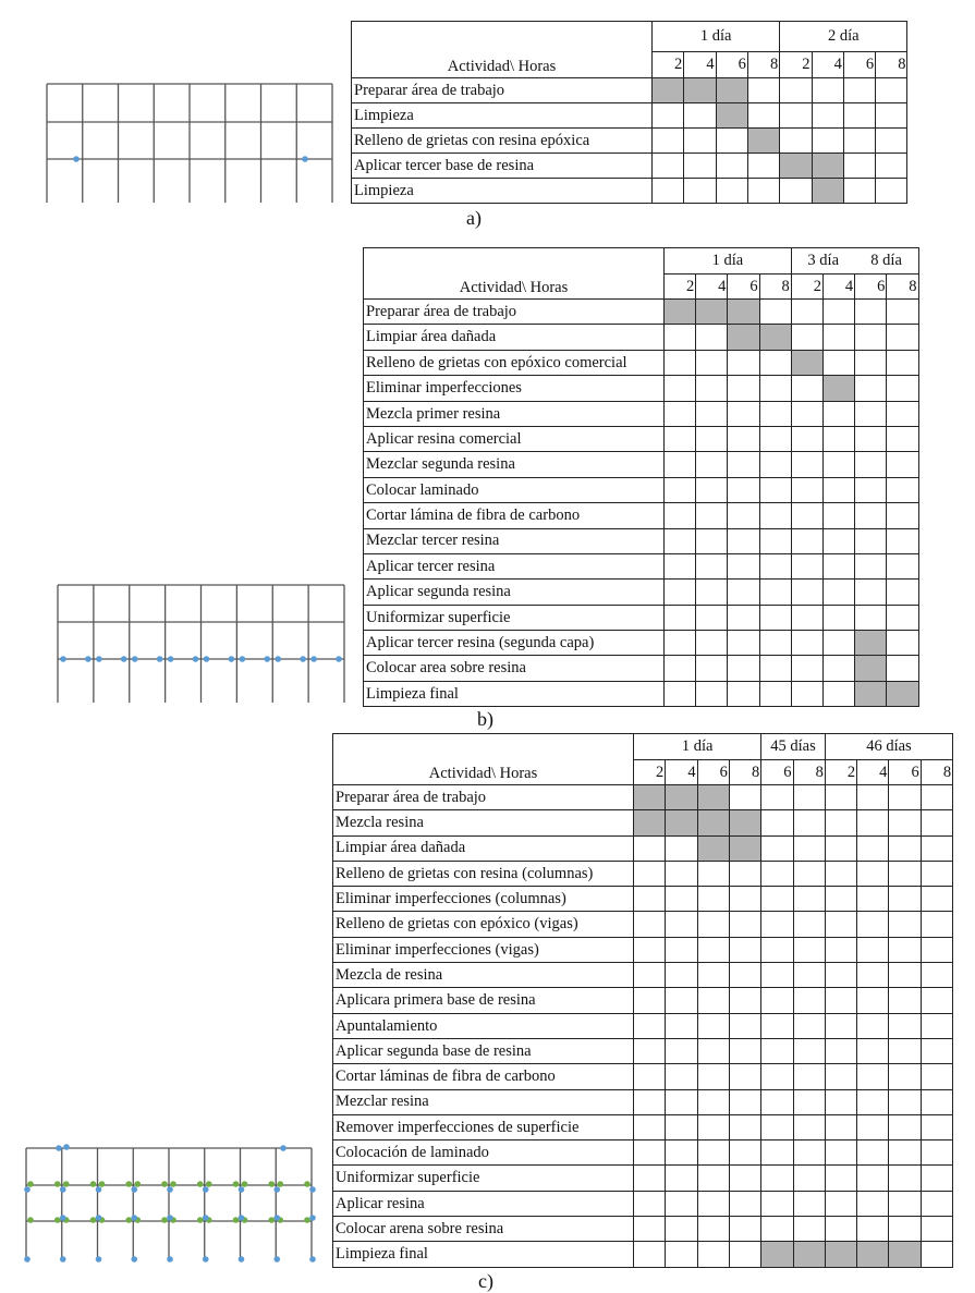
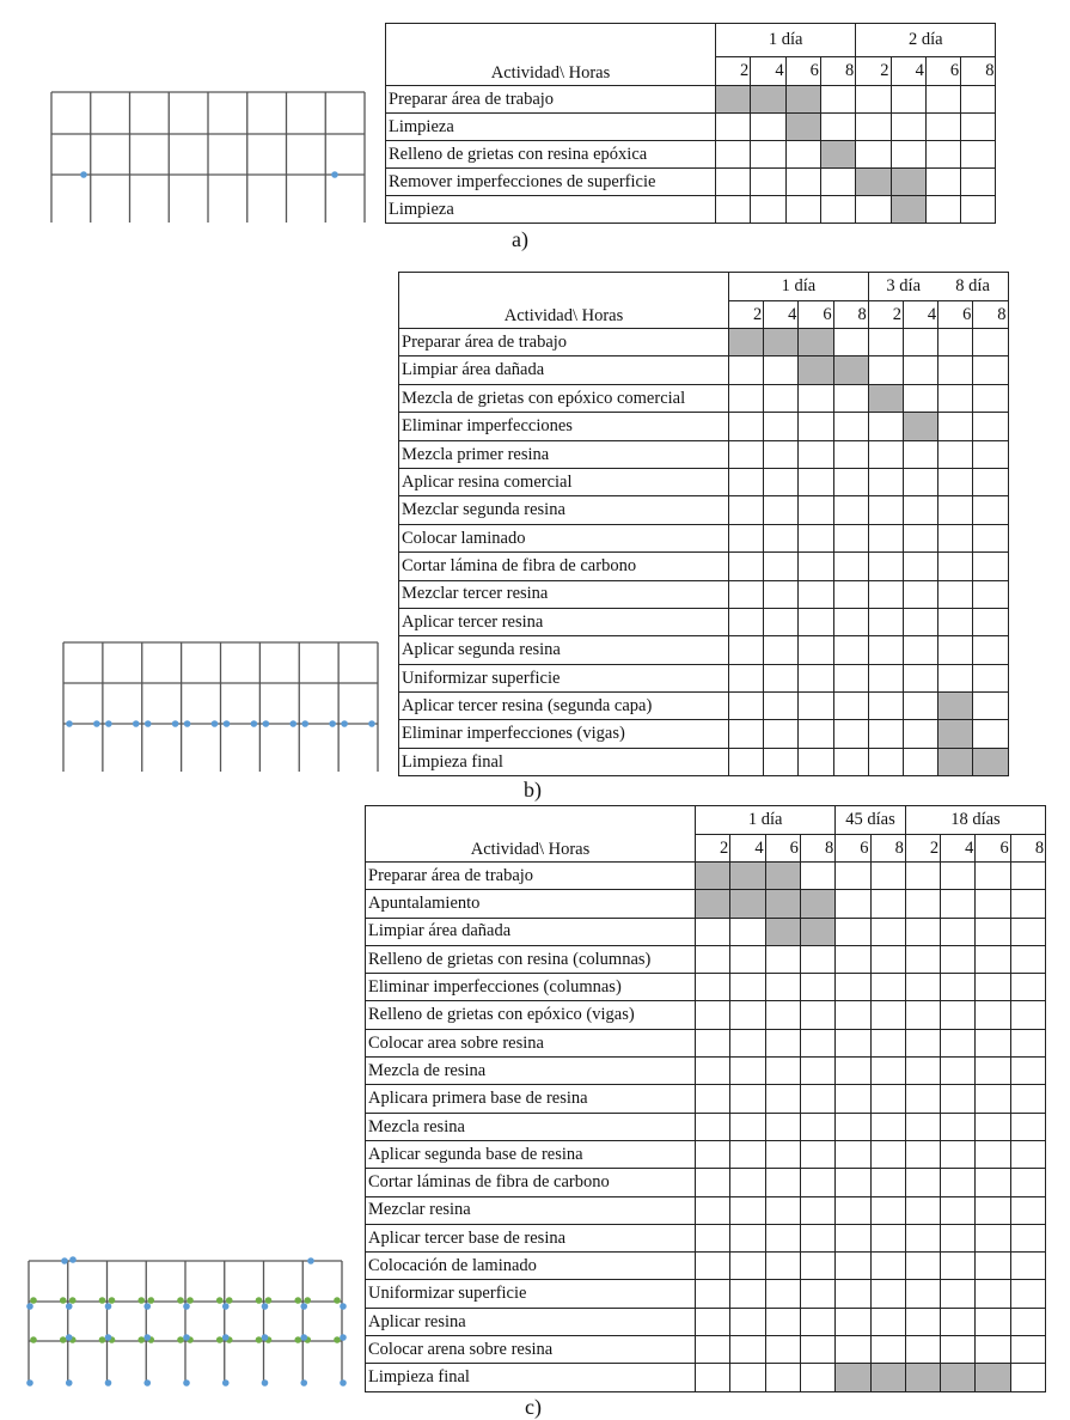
  Actividad\ Horas	1 día	2 día
  2	4	6	8	2	4	6	8
  Preparar área de trabajo
  Limpieza
  Relleno de grietas con resina epóxica
- Aplicar tercer base de resina
+ Remover imperfecciones de superficie
  Limpieza
  a)
  Actividad\ Horas	1 día	3 día	8 día
  2	4	6	8	2	4	6	8
  Preparar área de trabajo
  Limpiar área dañada
- Relleno de grietas con epóxico comercial
+ Mezcla de grietas con epóxico comercial
  Eliminar imperfecciones
  Mezcla primer resina
  Aplicar resina comercial
  Mezclar segunda resina
  Colocar laminado
  Cortar lámina de fibra de carbono
  Mezclar tercer resina
  Aplicar tercer resina
  Aplicar segunda resina
  Uniformizar superficie
  Aplicar tercer resina (segunda capa)
- Colocar area sobre resina
+ Eliminar imperfecciones (vigas)
  Limpieza final
  b)
- Actividad\ Horas	1 día	45 días	46 días
+ Actividad\ Horas	1 día	45 días	18 días
  2	4	6	8	6	8	2	4	6	8
  Preparar área de trabajo
- Mezcla resina
+ Apuntalamiento
  Limpiar área dañada
  Relleno de grietas con resina (columnas)
  Eliminar imperfecciones (columnas)
  Relleno de grietas con epóxico (vigas)
- Eliminar imperfecciones (vigas)
+ Colocar area sobre resina
  Mezcla de resina
  Aplicara primera base de resina
- Apuntalamiento
+ Mezcla resina
  Aplicar segunda base de resina
  Cortar láminas de fibra de carbono
  Mezclar resina
- Remover imperfecciones de superficie
+ Aplicar tercer base de resina
  Colocación de laminado
  Uniformizar superficie
  Aplicar resina
  Colocar arena sobre resina
  Limpieza final
  c)
